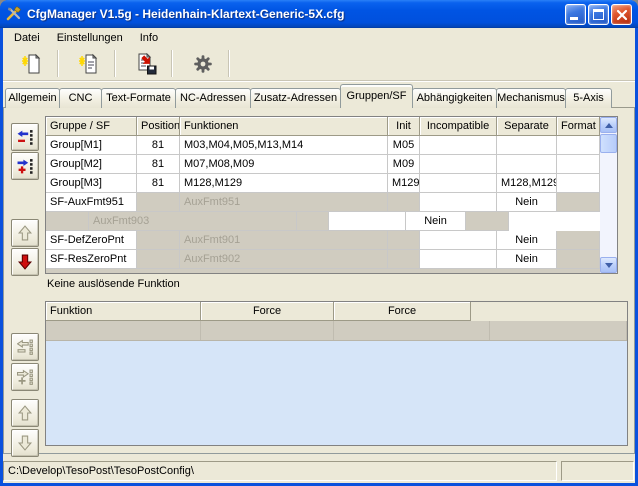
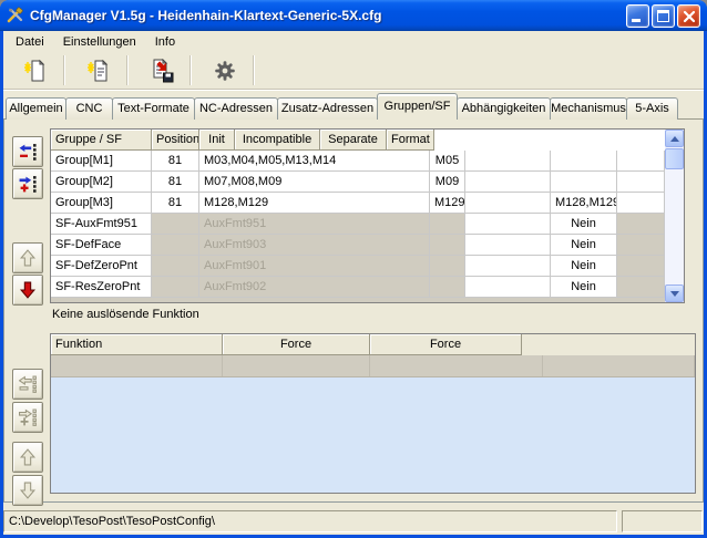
  CfgManager V1.5g - Heidenhain-Klartext-Generic-5X.cfg
  Datei
  Einstellungen
  Info
  Allgemein
  CNC
  Text-Formate
  NC-Adressen
  Zusatz-Adressen
  Gruppen/SF
  Abhängigkeiten
  Mechanismus
  5-Axis
  Gruppe / SF
  Position
- Funktionen
  Init
  Incompatible
  Separate
  Format
  Group[M1]
  81
  M03,M04,M05,M13,M14
  M05
  Group[M2]
  81
  M07,M08,M09
  M09
  Group[M3]
  81
  M128,M129
  M129
  M128,M12
  SF-AuxFmt951
  AuxFmt951
  Nein
+ SF-DefFace
  AuxFmt903
  Nein
  SF-DefZeroPnt
  AuxFmt901
  Nein
  SF-ResZeroPnt
  AuxFmt902
  Nein
  Keine auslösende Funktion
  Funktion
  Force
  Force
  C:\Develop\TesoPost\TesoPostConfig\
